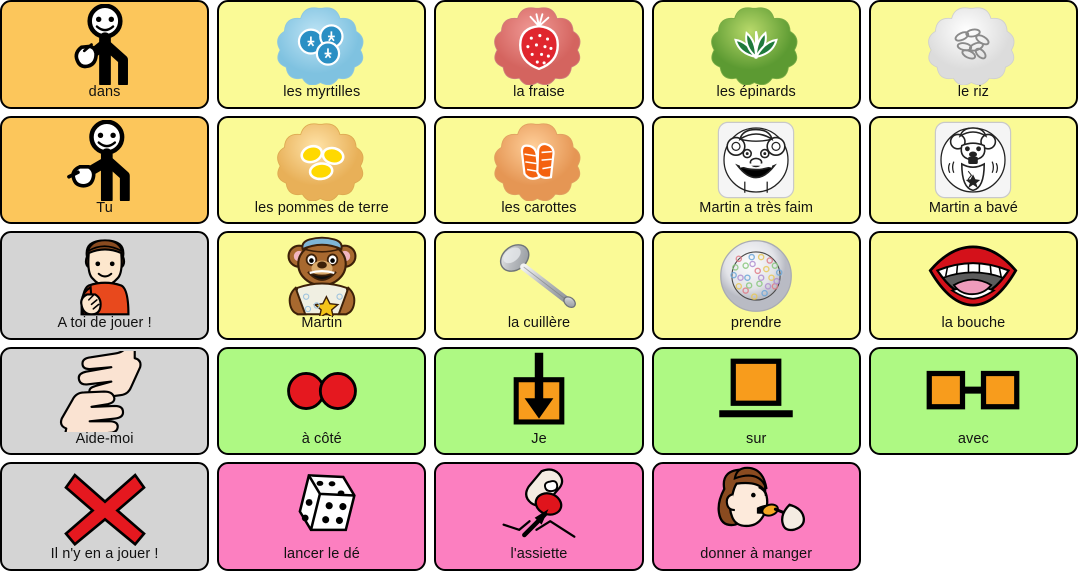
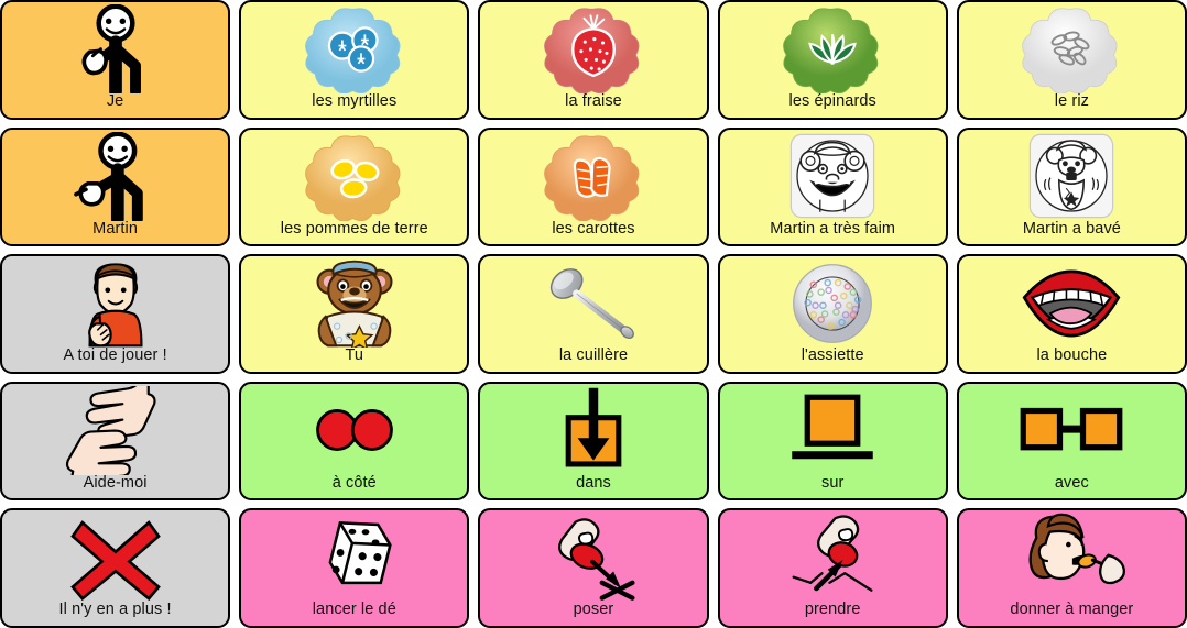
- dans
+ Je
  les myrtilles
  la fraise
  les épinards
  le riz
- Tu
+ Martin
  les pommes de terre
  les carottes
  Martin a très faim
  Martin a bavé
  A toi de jouer !
- Martin
+ Tu
  la cuillère
- prendre
+ l'assiette
  la bouche
  Aide-moi
  à côté
- Je
+ dans
  sur
  avec
- Il n'y en a jouer !
+ Il n'y en a plus !
  lancer le dé
+ poser
- l'assiette
+ prendre
  donner à manger
